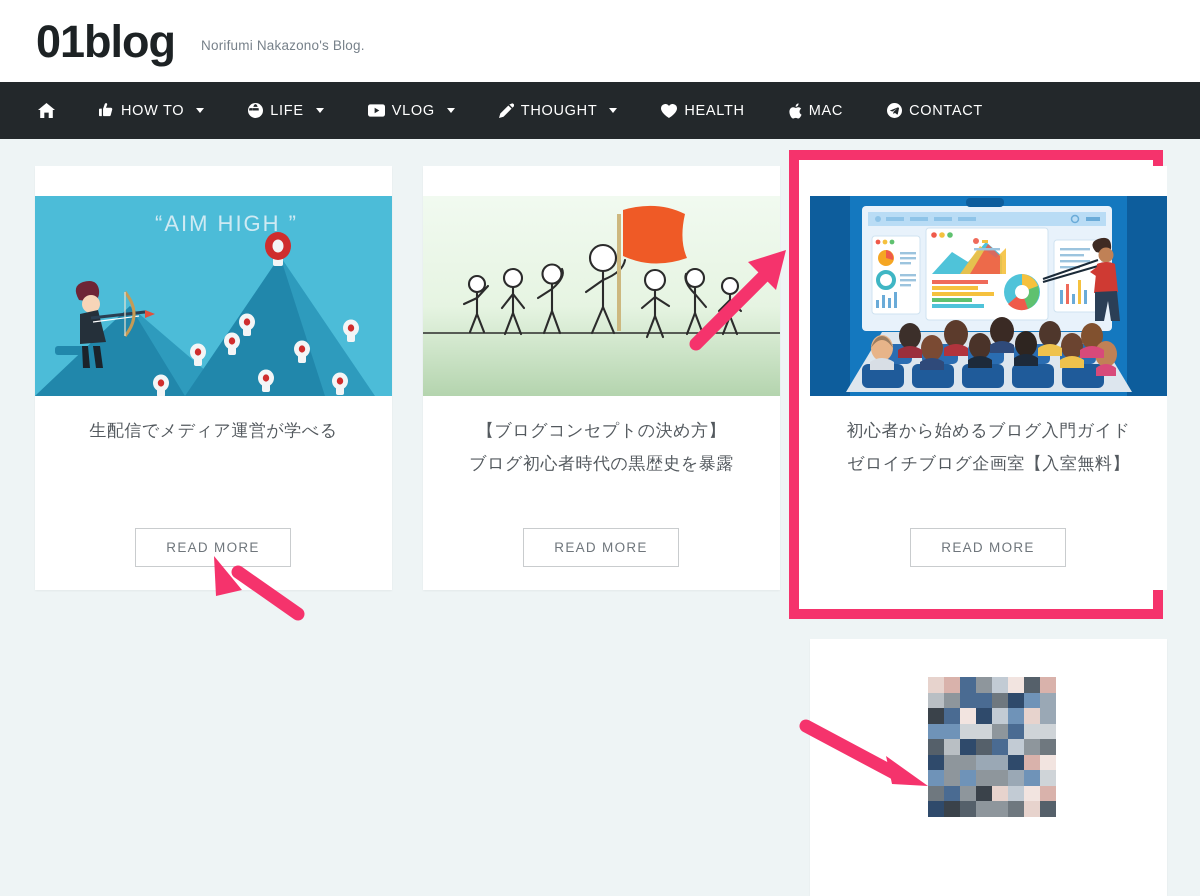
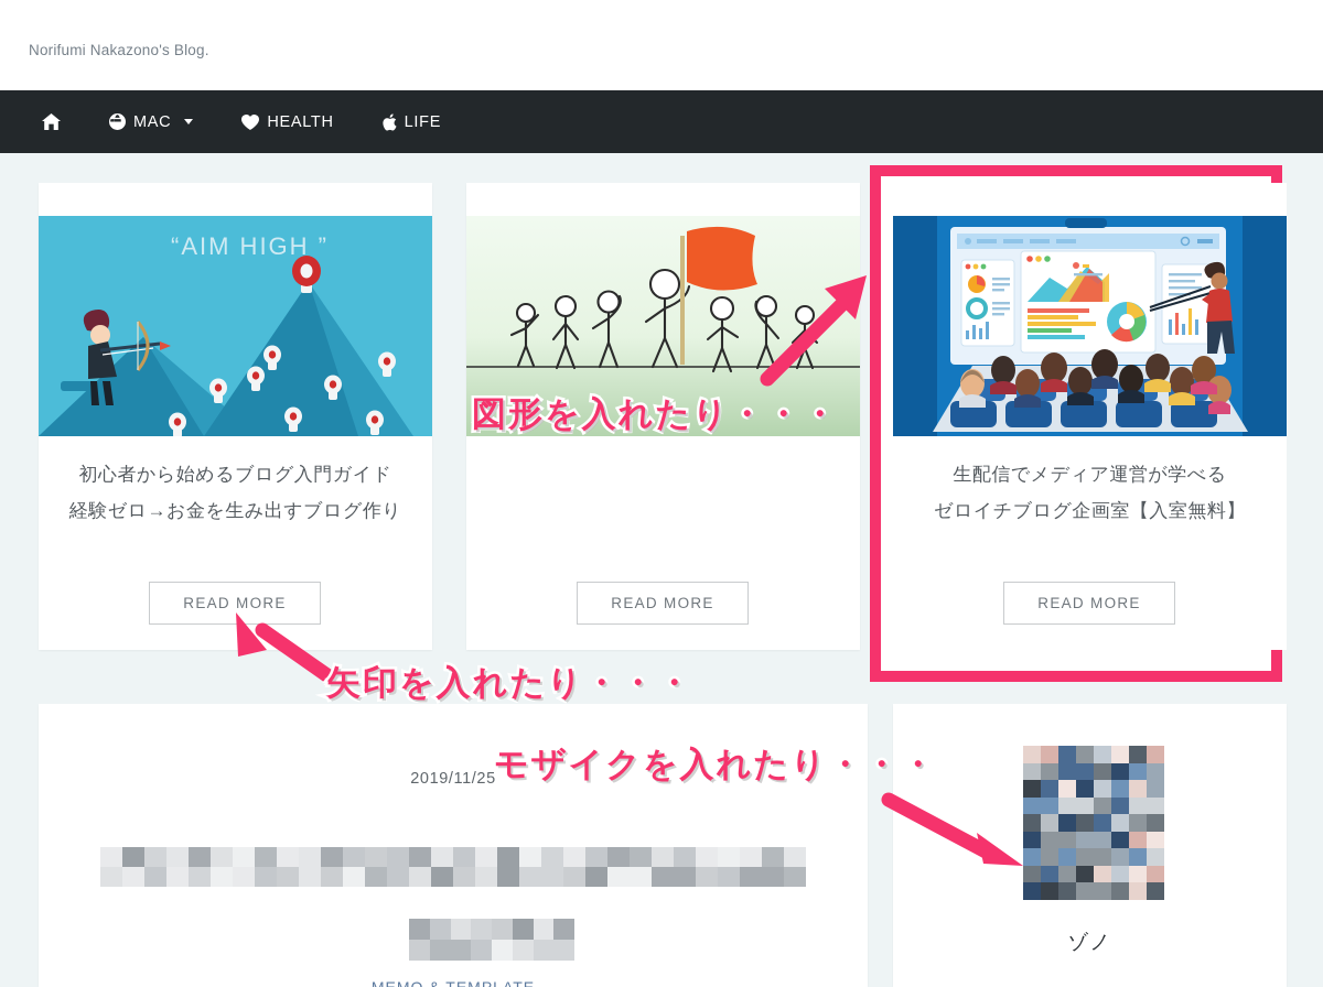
- 01blog
  Norifumi Nakazono's Blog.
- HOW TO
- LIFE
+ MAC
- VLOG
- THOUGHT
  HEALTH
- MAC
+ LIFE
- CONTACT
  “AIM HIGH ”
- 生配信でメディア運営が学べる
+ 初心者から始めるブログ入門ガイド
+ 経験ゼロ→お金を生み出すブログ作り
  READ MORE
- 【ブログコンセプトの決め方】
- ブログ初心者時代の黒歴史を暴露
  READ MORE
- 初心者から始めるブログ入門ガイド
+ 生配信でメディア運営が学べる
  ゼロイチブログ企画室【入室無料】
  READ MORE
+ 2019/11/25
+ ゾノ
+ 図形を入れたり・・・
+ 矢印を入れたり・・・
+ モザイクを入れたり・・・
